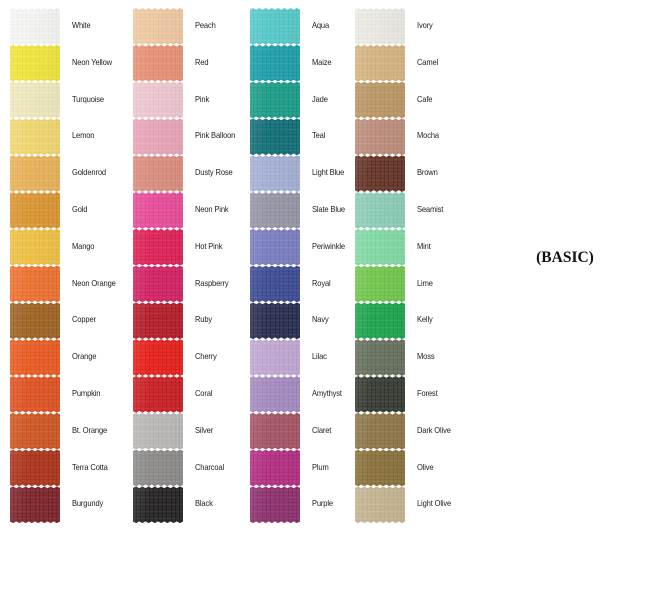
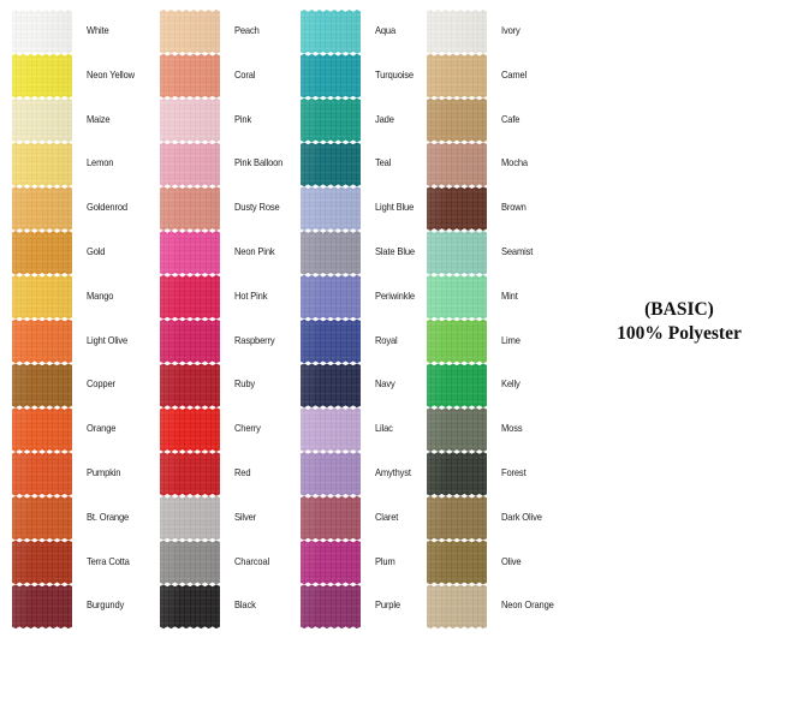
  White
  Neon Yellow
- Turquoise
+ Maize
  Lemon
  Goldenrod
  Gold
  Mango
- Neon Orange
+ Light Olive
  Copper
  Orange
  Pumpkin
  Bt. Orange
  Terra Cotta
  Burgundy
  Peach
- Red
+ Coral
  Pink
  Pink Balloon
  Dusty Rose
  Neon Pink
  Hot Pink
  Raspberry
  Ruby
  Cherry
- Coral
+ Red
  Silver
  Charcoal
  Black
  Aqua
- Maize
+ Turquoise
  Jade
  Teal
  Light Blue
  Slate Blue
  Periwinkle
  Royal
  Navy
  Lilac
  Amythyst
  Claret
  Plum
  Purple
  Ivory
  Camel
  Cafe
  Mocha
  Brown
  Seamist
  Mint
  Lime
  Kelly
  Moss
  Forest
  Dark Olive
  Olive
- Light Olive
+ Neon Orange
  (BASIC)
+ 100% Polyester
